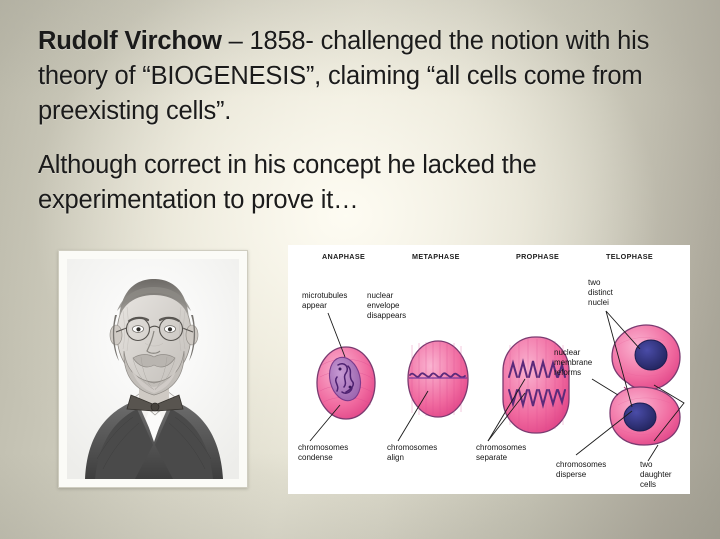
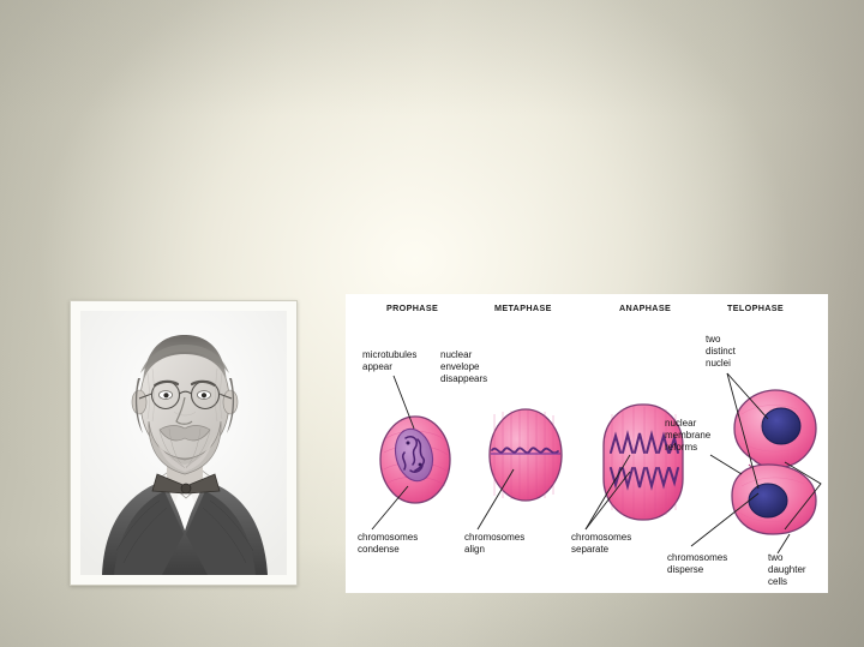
- Rudolf Virchow – 1858- challenged the notion with his theory of “BIOGENESIS”, claiming “all cells come from preexisting cells”.
- Although correct in his concept he lacked the experimentation to prove it…
- ANAPHASE
+ PROPHASE
  METAPHASE
- PROPHASE
+ ANAPHASE
  TELOPHASE
  microtubules
  appear
  nuclear
  envelope
  disappears
  chromosomes
  condense
  chromosomes
  align
  chromosomes
  separate
  two
  distinct
  nuclei
  nuclear
  membrane
  reforms
  chromosomes
  disperse
  two
  daughter
  cells
